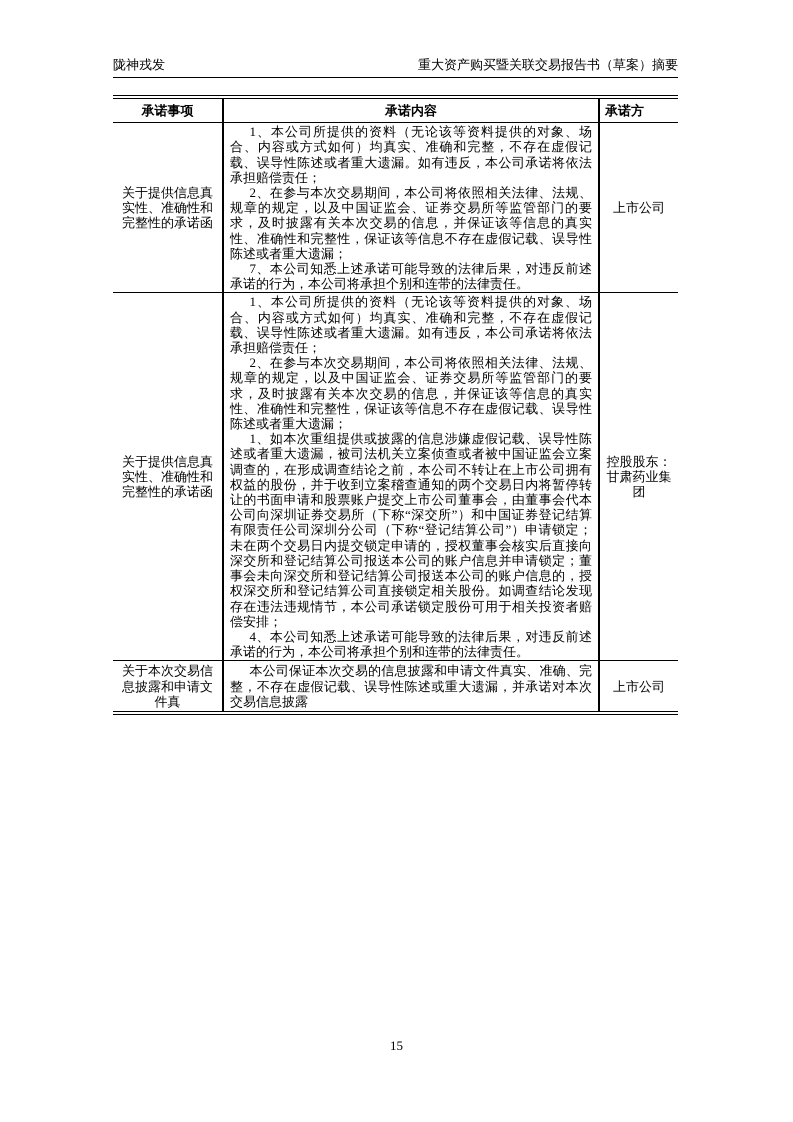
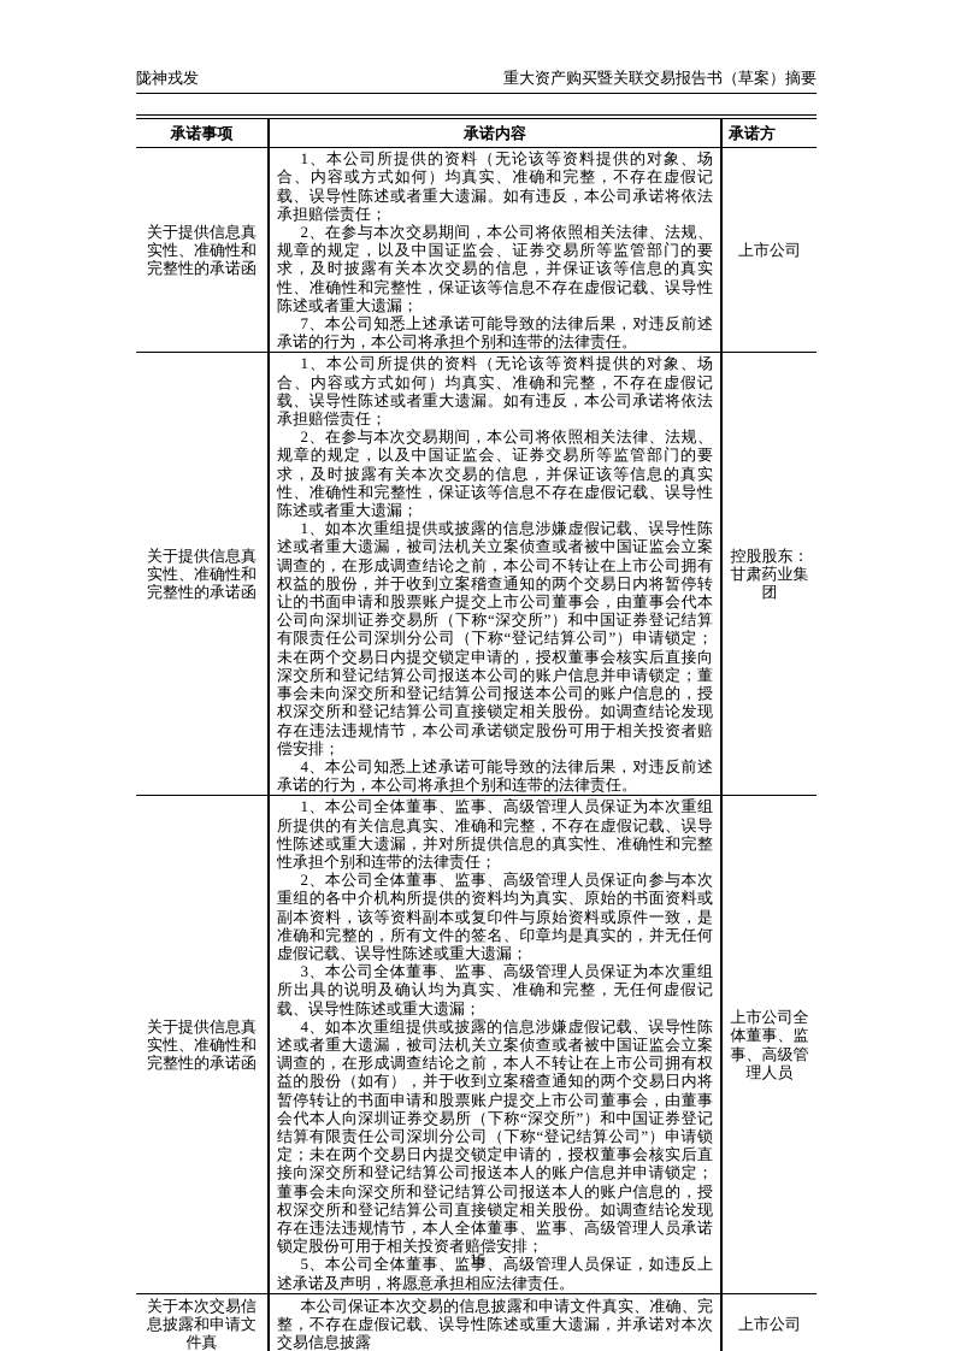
  陇神戎发
  重大资产购买暨关联交易报告书（草案）摘要
  承诺事项	承诺内容	承诺方
  关于提供信息真实性、准确性和完整性的承诺函	1、本公司所提供的资料（无论该等资料提供的对象、场合、内容或方式如何）均真实、准确和完整，不存在虚假记载、误导性陈述或者重大遗漏。如有违反，本公司承诺将依法承担赔偿责任； 2、在参与本次交易期间，本公司将依照相关法律、法规、规章的规定，以及中国证监会、证券交易所等监管部门的要求，及时披露有关本次交易的信息，并保证该等信息的真实性、准确性和完整性，保证该等信息不存在虚假记载、误导性陈述或者重大遗漏； 7、本公司知悉上述承诺可能导致的法律后果，对违反前述承诺的行为，本公司将承担个别和连带的法律责任。	上市公司
  关于提供信息真实性、准确性和完整性的承诺函	1、本公司所提供的资料（无论该等资料提供的对象、场合、内容或方式如何）均真实、准确和完整，不存在虚假记载、误导性陈述或者重大遗漏。如有违反，本公司承诺将依法承担赔偿责任； 2、在参与本次交易期间，本公司将依照相关法律、法规、规章的规定，以及中国证监会、证券交易所等监管部门的要求，及时披露有关本次交易的信息，并保证该等信息的真实性、准确性和完整性，保证该等信息不存在虚假记载、误导性陈述或者重大遗漏； 1、如本次重组提供或披露的信息涉嫌虚假记载、误导性陈述或者重大遗漏，被司法机关立案侦查或者被中国证监会立案调查的，在形成调查结论之前，本公司不转让在上市公司拥有权益的股份，并于收到立案稽查通知的两个交易日内将暂停转让的书面申请和股票账户提交上市公司董事会，由董事会代本公司向深圳证券交易所（下称“深交所”）和中国证券登记结算有限责任公司深圳分公司（下称“登记结算公司”）申请锁定；未在两个交易日内提交锁定申请的，授权董事会核实后直接向深交所和登记结算公司报送本公司的账户信息并申请锁定；董事会未向深交所和登记结算公司报送本公司的账户信息的，授权深交所和登记结算公司直接锁定相关股份。如调查结论发现存在违法违规情节，本公司承诺锁定股份可用于相关投资者赔偿安排； 4、本公司知悉上述承诺可能导致的法律后果，对违反前述承诺的行为，本公司将承担个别和连带的法律责任。	控股股东：甘肃药业集团
+ 关于提供信息真实性、准确性和完整性的承诺函	1、本公司全体董事、监事、高级管理人员保证为本次重组所提供的有关信息真实、准确和完整，不存在虚假记载、误导性陈述或重大遗漏，并对所提供信息的真实性、准确性和完整性承担个别和连带的法律责任； 2、本公司全体董事、监事、高级管理人员保证向参与本次重组的各中介机构所提供的资料均为真实、原始的书面资料或副本资料，该等资料副本或复印件与原始资料或原件一致，是准确和完整的，所有文件的签名、印章均是真实的，并无任何虚假记载、误导性陈述或重大遗漏； 3、本公司全体董事、监事、高级管理人员保证为本次重组所出具的说明及确认均为真实、准确和完整，无任何虚假记载、误导性陈述或重大遗漏； 4、如本次重组提供或披露的信息涉嫌虚假记载、误导性陈述或者重大遗漏，被司法机关立案侦查或者被中国证监会立案调查的，在形成调查结论之前，本人不转让在上市公司拥有权益的股份（如有），并于收到立案稽查通知的两个交易日内将暂停转让的书面申请和股票账户提交上市公司董事会，由董事会代本人向深圳证券交易所（下称“深交所”）和中国证券登记结算有限责任公司深圳分公司（下称“登记结算公司”）申请锁定；未在两个交易日内提交锁定申请的，授权董事会核实后直接向深交所和登记结算公司报送本人的账户信息并申请锁定；董事会未向深交所和登记结算公司报送本人的账户信息的，授权深交所和登记结算公司直接锁定相关股份。如调查结论发现存在违法违规情节，本人全体董事、监事、高级管理人员承诺锁定股份可用于相关投资者赔偿安排； 5、本公司全体董事、监事、高级管理人员保证，如违反上述承诺及声明，将愿意承担相应法律责任。	上市公司全体董事、监事、高级管理人员
  关于本次交易信息披露和申请文件真	本公司保证本次交易的信息披露和申请文件真实、准确、完整，不存在虚假记载、误导性陈述或重大遗漏，并承诺对本次交易信息披露	上市公司
  15
